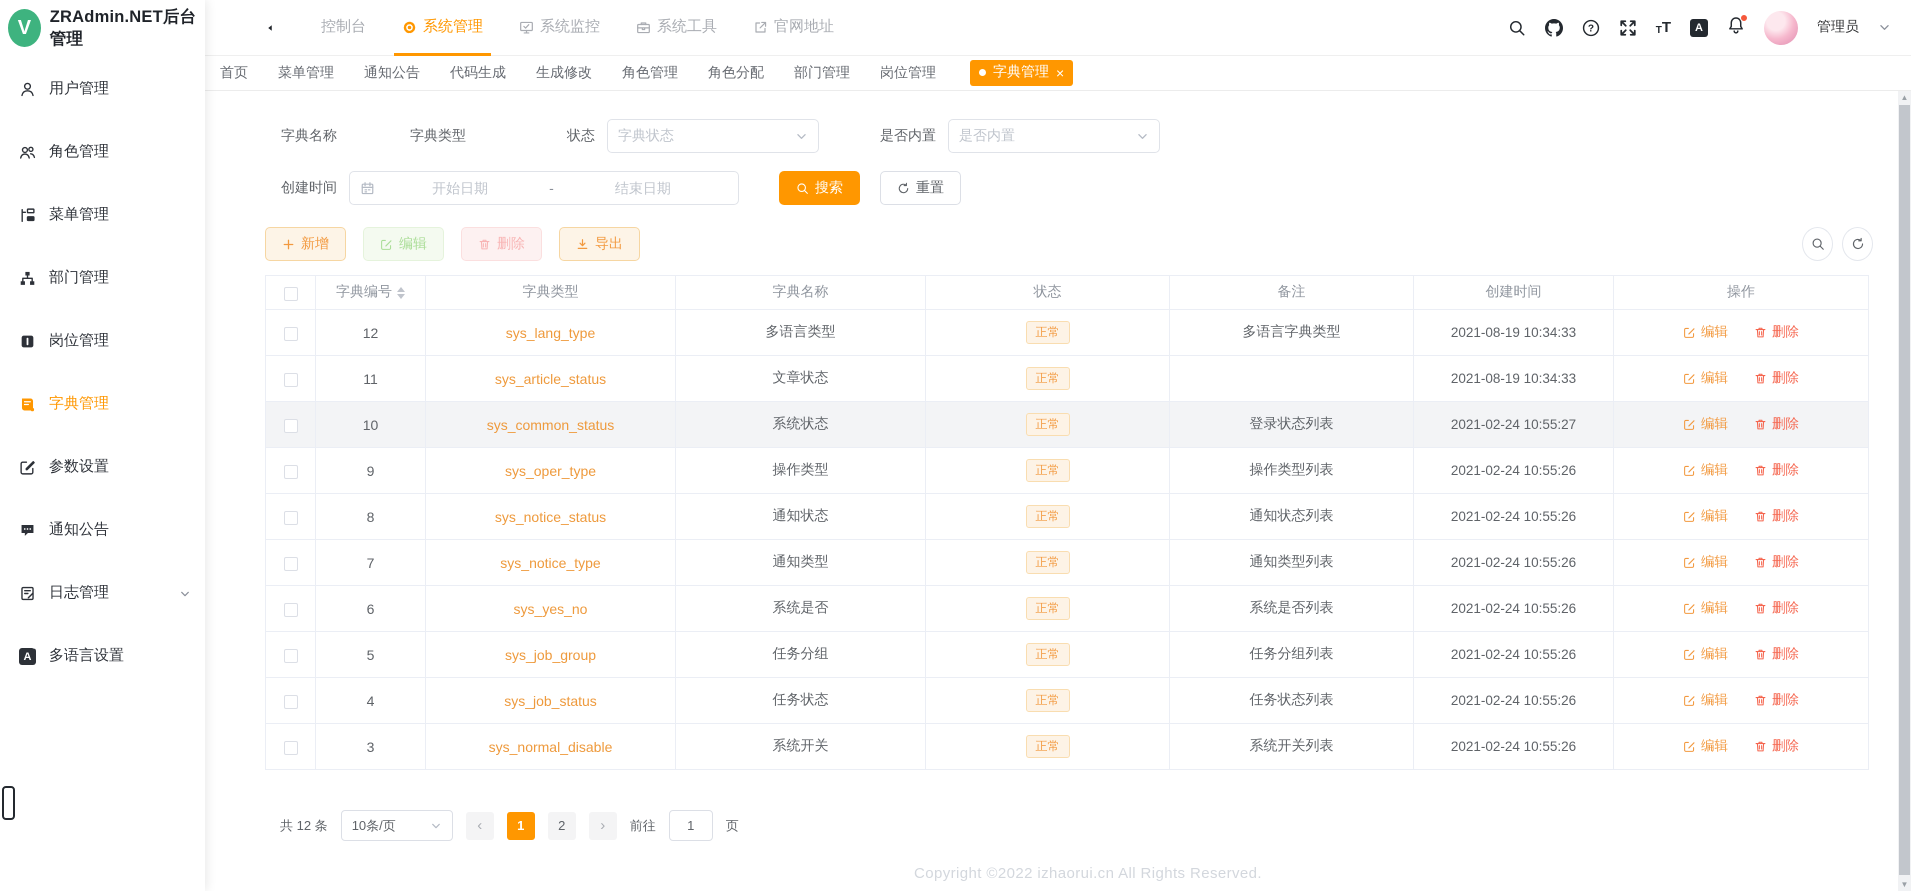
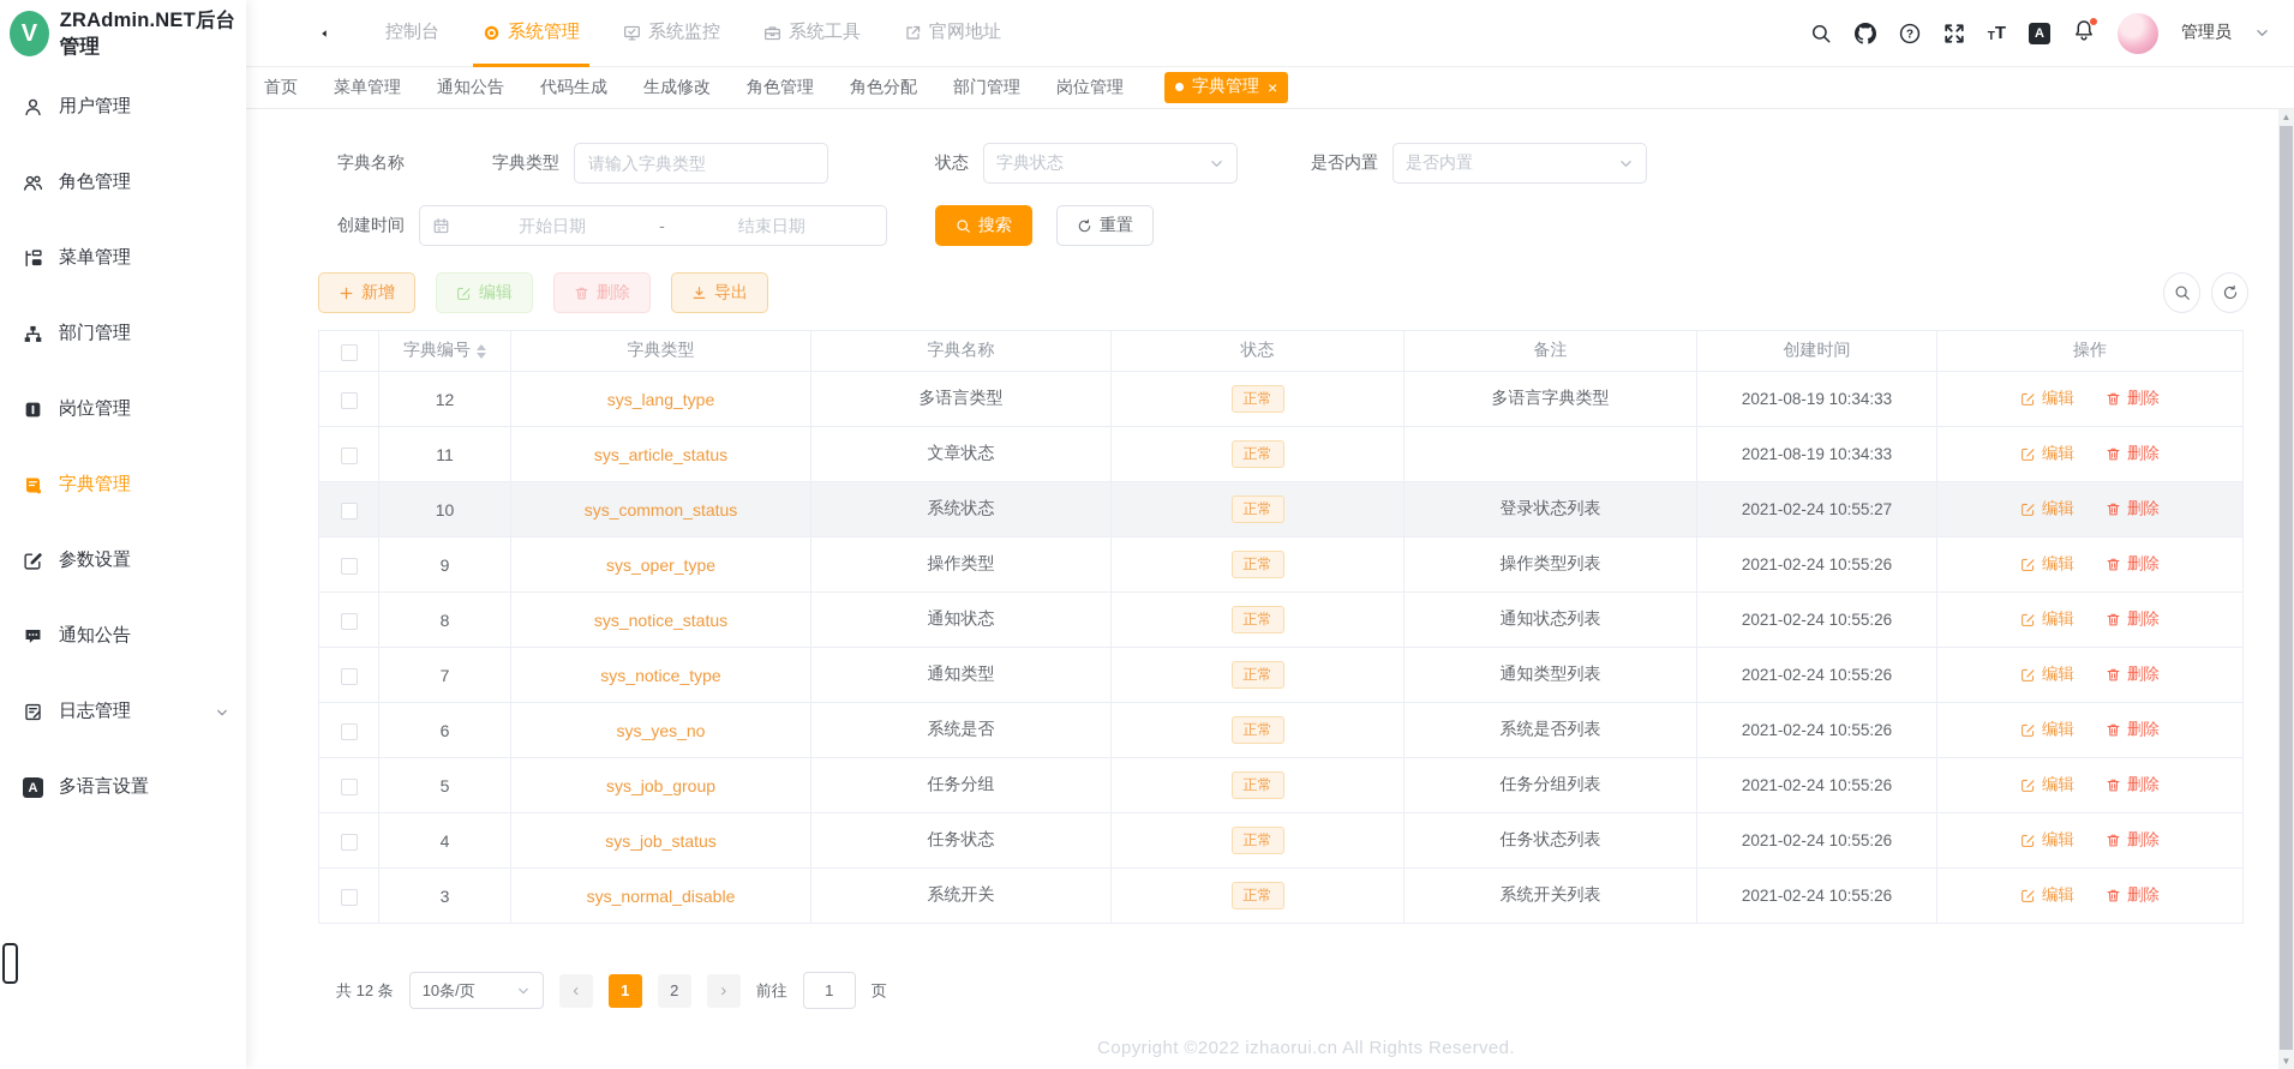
  V
  ZRAdmin.NET后台管理
  用户管理
  角色管理
  菜单管理
  部门管理
  岗位管理
  字典管理
  参数设置
  通知公告
  日志管理
  A
  多语言设置
  控制台
  系统管理
  系统监控
  系统工具
  官网地址
  T
  T
  A
  管理员
  首页
  菜单管理
  通知公告
  代码生成
  生成修改
  角色管理
  角色分配
  部门管理
  岗位管理
  字典管理
  ×
  字典名称
  字典类型
+ 请输入字典类型
  状态
  字典状态
  是否内置
  是否内置
  创建时间
  开始日期
  -
  结束日期
  搜索
  重置
  新增
  编辑
  删除
  导出
  	字典编号	字典类型	字典名称	状态	备注	创建时间	操作
  	12	sys_lang_type	多语言类型	正常	多语言字典类型	2021-08-19 10:34:33	编辑 删除
  	11	sys_article_status	文章状态	正常		2021-08-19 10:34:33	编辑 删除
  	10	sys_common_status	系统状态	正常	登录状态列表	2021-02-24 10:55:27	编辑 删除
  	9	sys_oper_type	操作类型	正常	操作类型列表	2021-02-24 10:55:26	编辑 删除
  	8	sys_notice_status	通知状态	正常	通知状态列表	2021-02-24 10:55:26	编辑 删除
  	7	sys_notice_type	通知类型	正常	通知类型列表	2021-02-24 10:55:26	编辑 删除
  	6	sys_yes_no	系统是否	正常	系统是否列表	2021-02-24 10:55:26	编辑 删除
  	5	sys_job_group	任务分组	正常	任务分组列表	2021-02-24 10:55:26	编辑 删除
  	4	sys_job_status	任务状态	正常	任务状态列表	2021-02-24 10:55:26	编辑 删除
  	3	sys_normal_disable	系统开关	正常	系统开关列表	2021-02-24 10:55:26	编辑 删除
  共 12 条
  10条/页
  ‹
  1
  2
  ›
  前往
  1
  页
  Copyright ©2022 izhaorui.cn All Rights Reserved.
  ▲
  ▼
